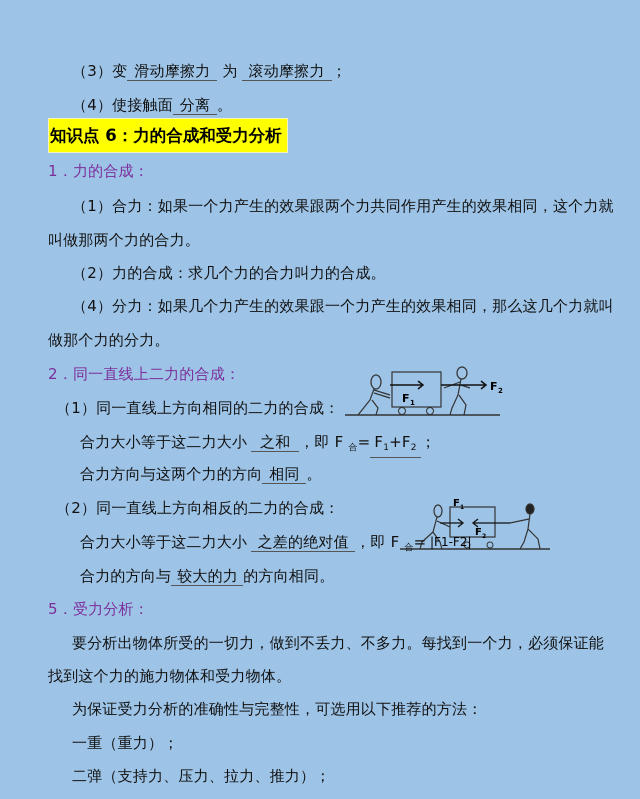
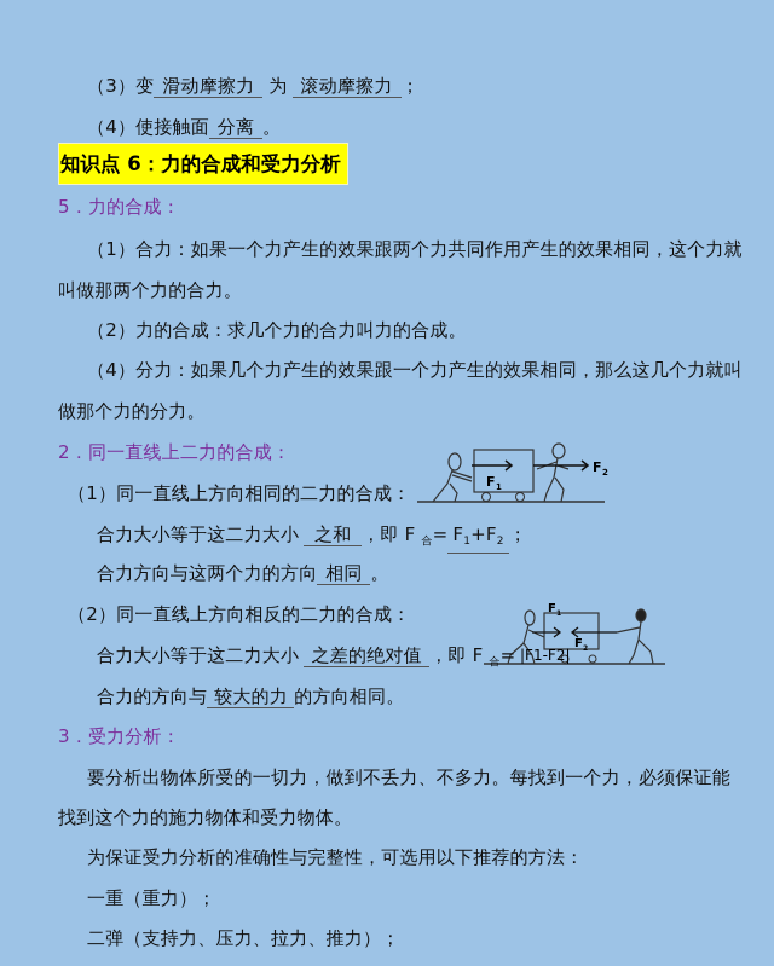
  （3）变 滑动摩擦力 为 滚动摩擦力 ；
  （4）使接触面 分离 。
  知识点 6：力的合成和受力分析
- 1．力的合成：
+ 5．力的合成：
  （1）合力：如果一个力产生的效果跟两个力共同作用产生的效果相同，这个力就
  叫做那两个力的合力。
  （2）力的合成：求几个力的合力叫力的合成。
  （4）分力：如果几个力产生的效果跟一个力产生的效果相同，那么这几个力就叫
  做那个力的分力。
  2．同一直线上二力的合成：
  （1）同一直线上方向相同的二力的合成：
  F
  1
  F
  2
  合力大小等于这二力大小 之和 ，即 F 合= F1+F2；
  合力方向与这两个力的方向 相同 。
  （2）同一直线上方向相反的二力的合成：
  F
  F
  |F1-F2|
  合力大小等于这二力大小 之差的绝对值 ，即 F 合=
  合力的方向与 较大的力 的方向相同。
- 5．受力分析：
+ 3．受力分析：
  要分析出物体所受的一切力，做到不丢力、不多力。每找到一个力，必须保证能
  找到这个力的施力物体和受力物体。
  为保证受力分析的准确性与完整性，可选用以下推荐的方法：
  一重（重力）；
  二弹（支持力、压力、拉力、推力）；
